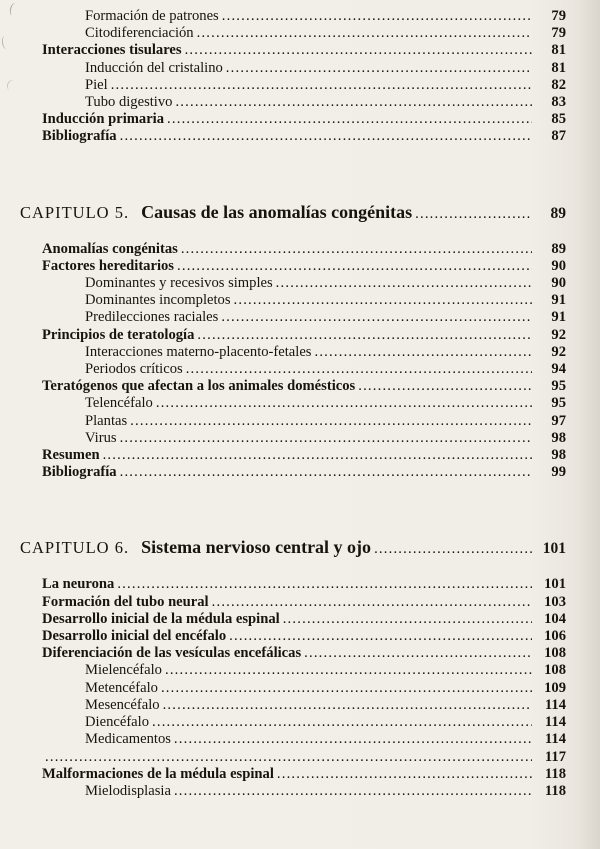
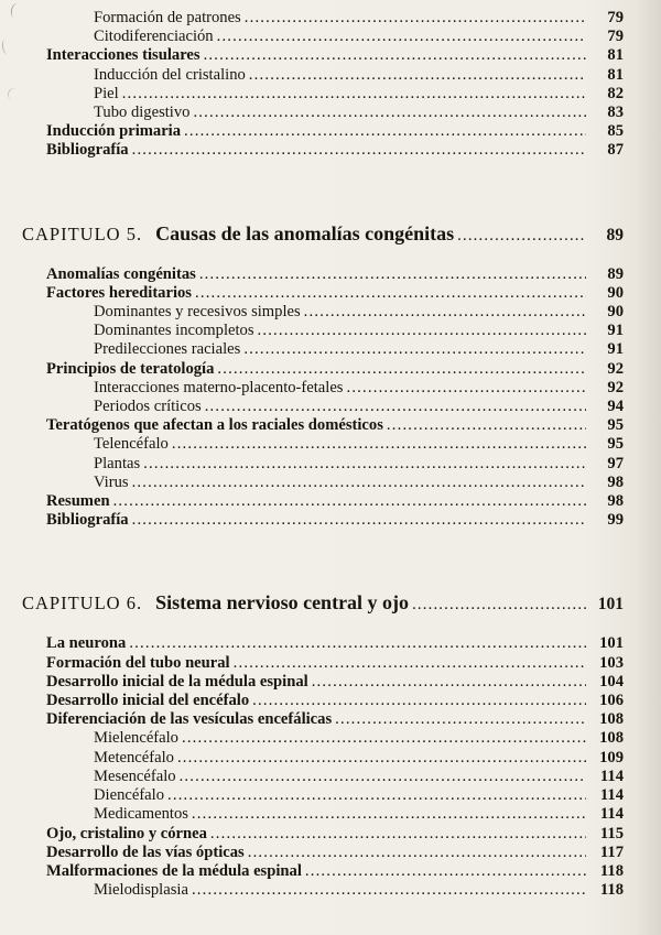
  Formación de patrones
  79
  Citodiferenciación
  79
  Interacciones tisulares
  81
  Inducción del cristalino
  81
  Piel
  82
  Tubo digestivo
  83
  Inducción primaria
  85
  Bibliografía
  87
  CAPITULO 5.
  Causas de las anomalías congénitas
  89
  Anomalías congénitas
  89
  Factores hereditarios
  90
  Dominantes y recesivos simples
  90
  Dominantes incompletos
  91
  Predilecciones raciales
  91
  Principios de teratología
  92
  Interacciones materno-placento-fetales
  92
  Periodos críticos
  94
- Teratógenos que afectan a los animales domésticos
+ Teratógenos que afectan a los raciales domésticos
  95
  Telencéfalo
  95
  Plantas
  97
  Virus
  98
  Resumen
  98
  Bibliografía
  99
  CAPITULO 6.
  Sistema nervioso central y ojo
  101
  La neurona
  101
  Formación del tubo neural
  103
  Desarrollo inicial de la médula espinal
  104
  Desarrollo inicial del encéfalo
  106
  Diferenciación de las vesículas encefálicas
  108
  Mielencéfalo
  108
  Metencéfalo
  109
  Mesencéfalo
  114
  Diencéfalo
  114
  Medicamentos
  114
+ Ojo, cristalino y córnea
+ 115
+ Desarrollo de las vías ópticas
  117
  Malformaciones de la médula espinal
  118
  Mielodisplasia
  118
